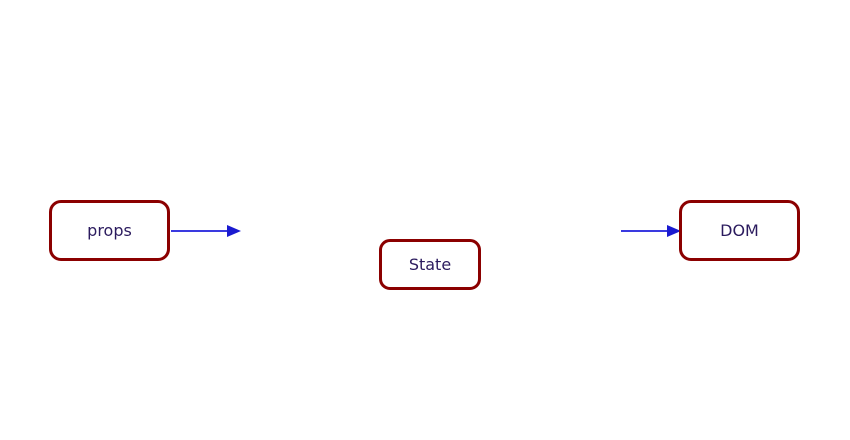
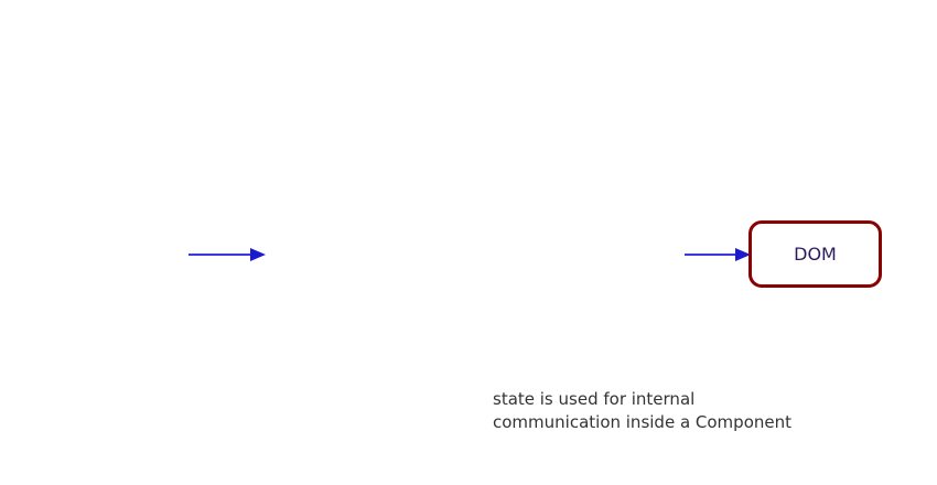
- props
- State
  DOM
+ state is used for internal
+ communication inside a Component
